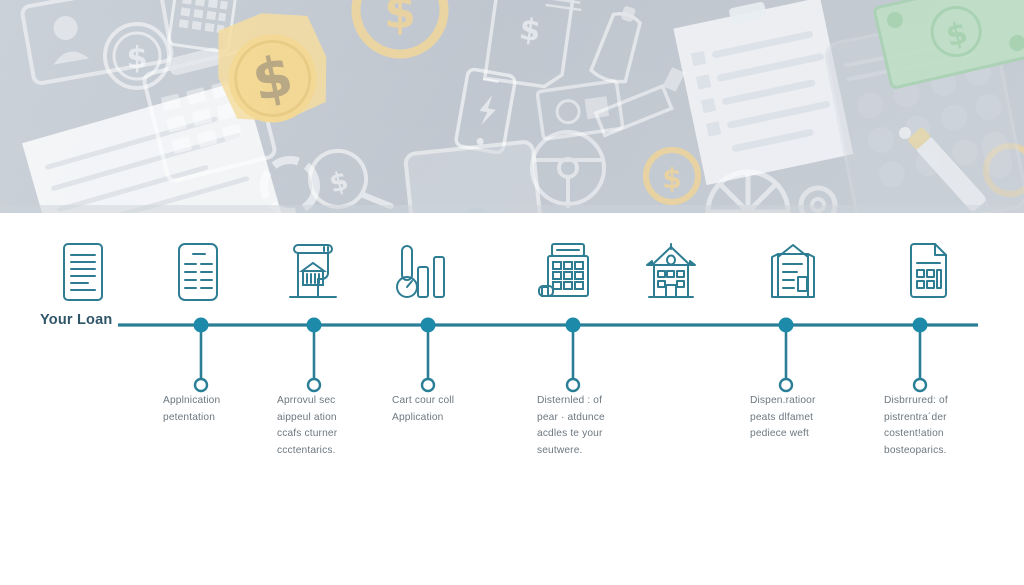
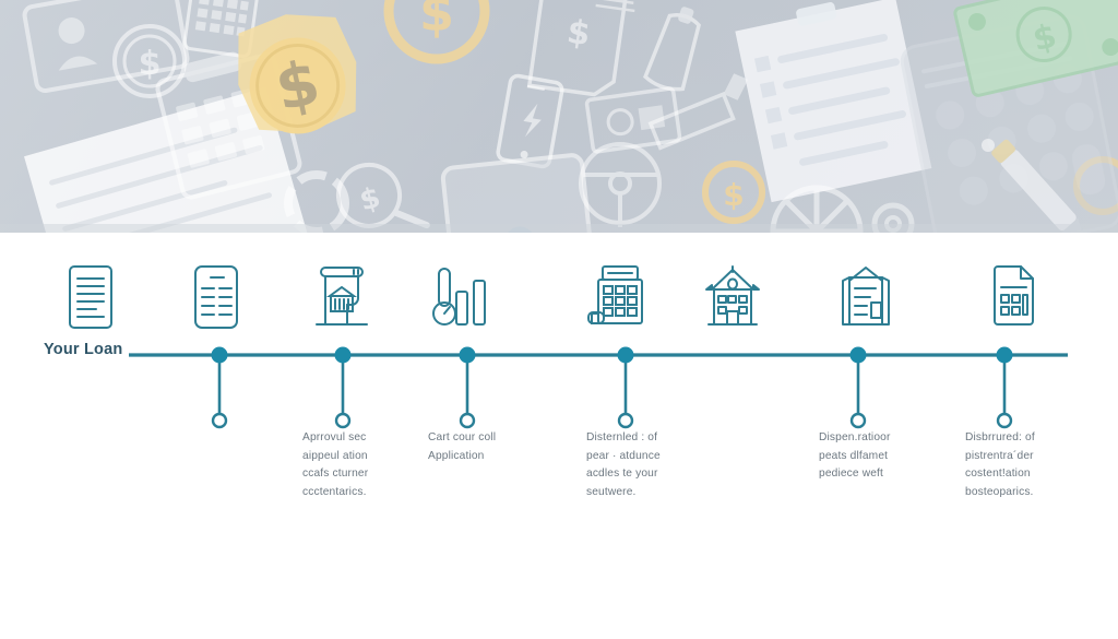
  $
  $
  $
  Your Loan
- Applnication
- petentation
  Aprrovul sec
  aippeul ation
  ccafs cturner
  ccctentarics.
  Cart cour coll
  Application
  Disternled : of
  pear · atdunce
  acdles te your
  seutwere.
  Dispen.ratioor
  peats dlfamet
  pediece weft
  Disbrrured: of
  pistrentra´der
  costent!ation
  bosteoparics.
